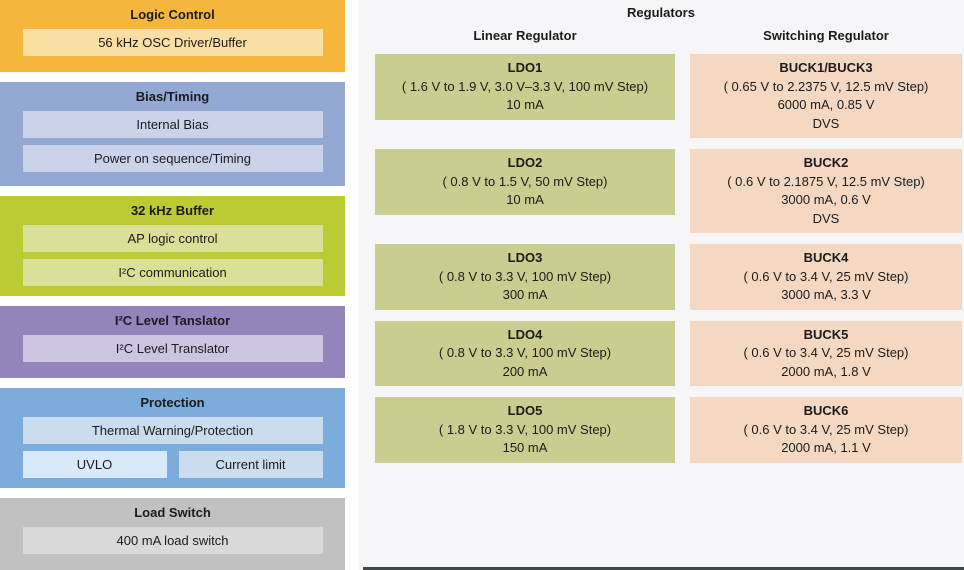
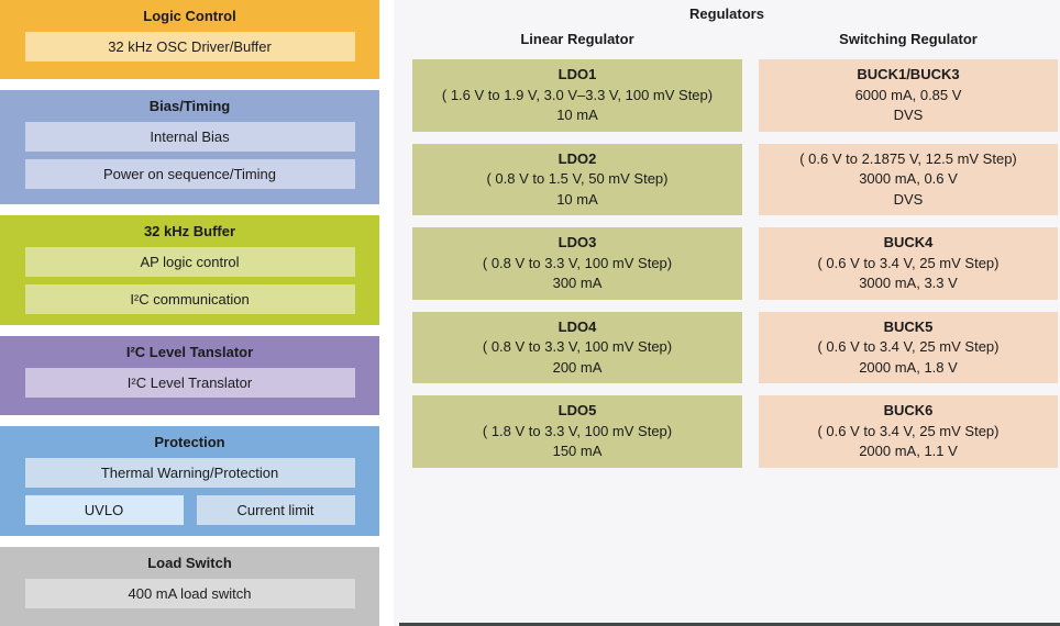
  Logic Control
- 56 kHz OSC Driver/Buffer
+ 32 kHz OSC Driver/Buffer
  Bias/Timing
  Internal Bias
  Power on sequence/Timing
  32 kHz Buffer
  AP logic control
  I²C communication
  I²C Level Tanslator
  I²C Level Translator
  Protection
  Thermal Warning/Protection
  UVLO
  Current limit
  Load Switch
  400 mA load switch
  Regulators
  Linear Regulator
  Switching Regulator
  LDO1
  ( 1.6 V to 1.9 V, 3.0 V–3.3 V, 100 mV Step)
  10 mA
  BUCK1/BUCK3
- ( 0.65 V to 2.2375 V, 12.5 mV Step)
  6000 mA, 0.85 V
  DVS
  LDO2
  ( 0.8 V to 1.5 V, 50 mV Step)
  10 mA
- BUCK2
  ( 0.6 V to 2.1875 V, 12.5 mV Step)
  3000 mA, 0.6 V
  DVS
  LDO3
  ( 0.8 V to 3.3 V, 100 mV Step)
  300 mA
  BUCK4
  ( 0.6 V to 3.4 V, 25 mV Step)
  3000 mA, 3.3 V
  LDO4
  ( 0.8 V to 3.3 V, 100 mV Step)
  200 mA
  BUCK5
  ( 0.6 V to 3.4 V, 25 mV Step)
  2000 mA, 1.8 V
  LDO5
  ( 1.8 V to 3.3 V, 100 mV Step)
  150 mA
  BUCK6
  ( 0.6 V to 3.4 V, 25 mV Step)
  2000 mA, 1.1 V
